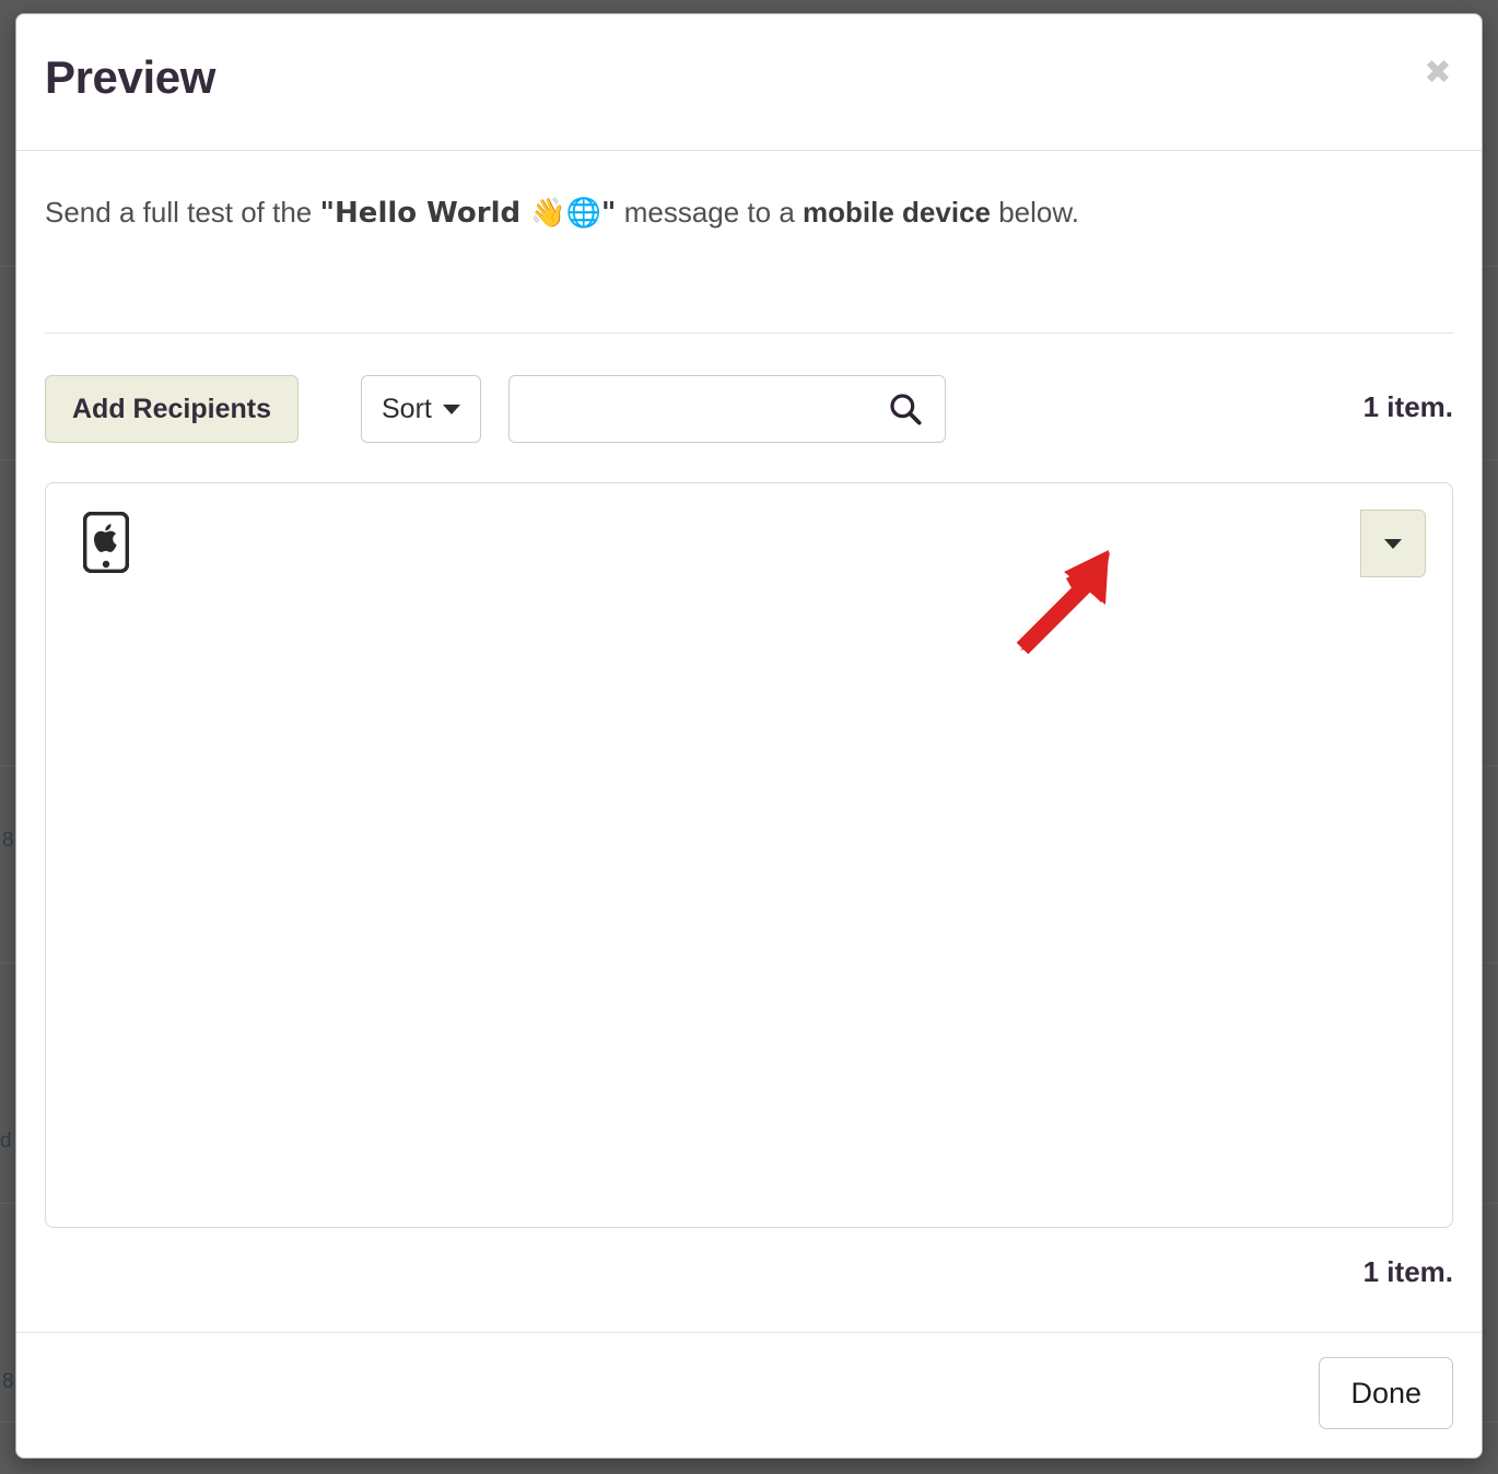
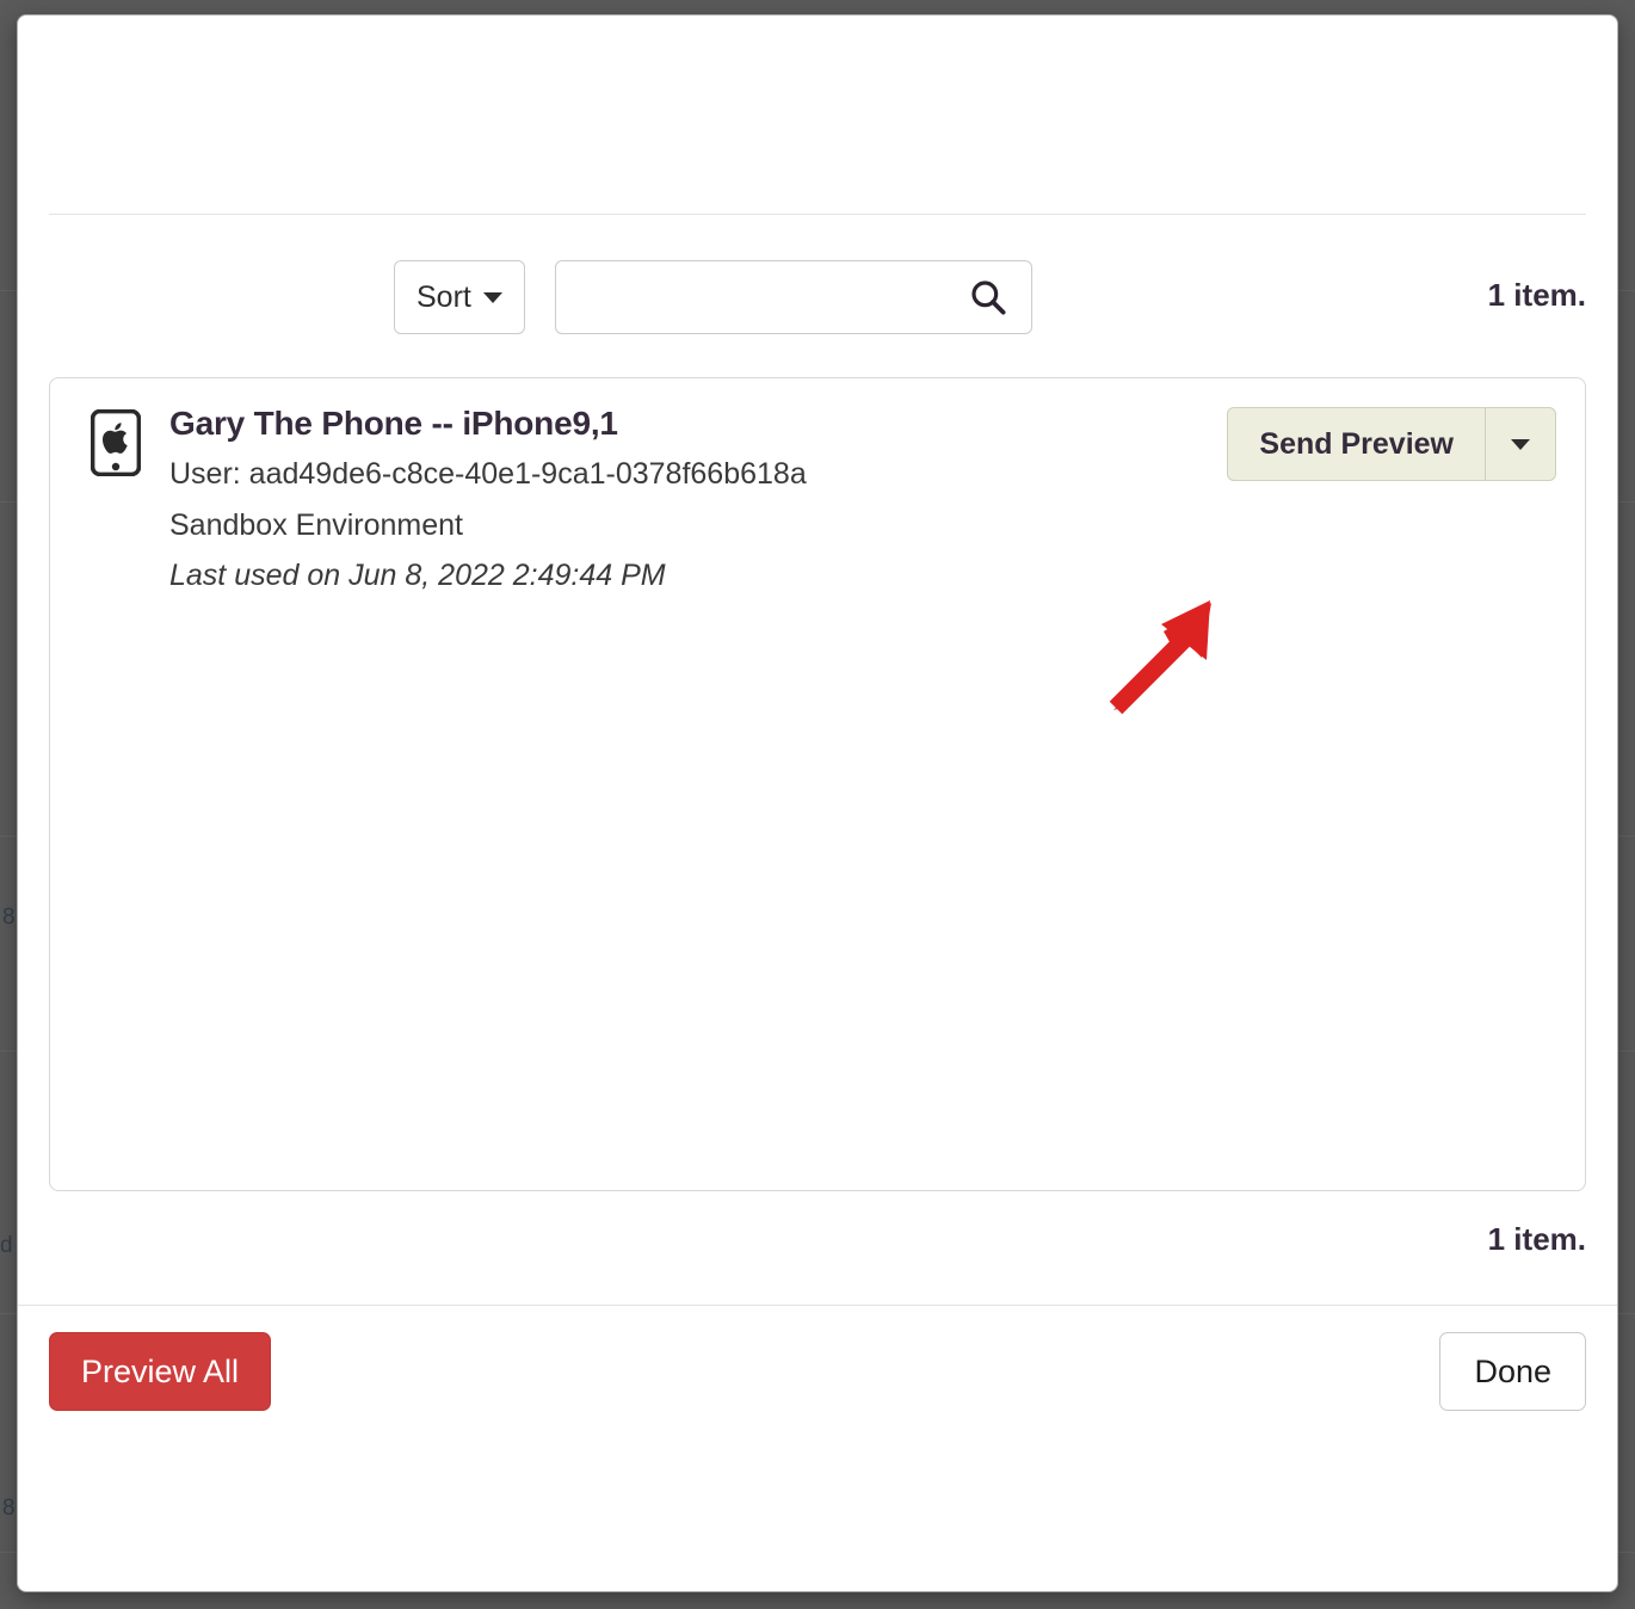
  8
  d
  8
- Preview
- ✖
- Send a full test of the "Hello World 👋🌐" message to a mobile device below.
- Add Recipients
  Sort
  1 item.
+ Gary The Phone -- iPhone9,1
+ User: aad49de6-c8ce-40e1-9ca1-0378f66b618a
+ Sandbox Environment
+ Last used on Jun 8, 2022 2:49:44 PM
+ Send Preview
  1 item.
+ Preview All
  Done
